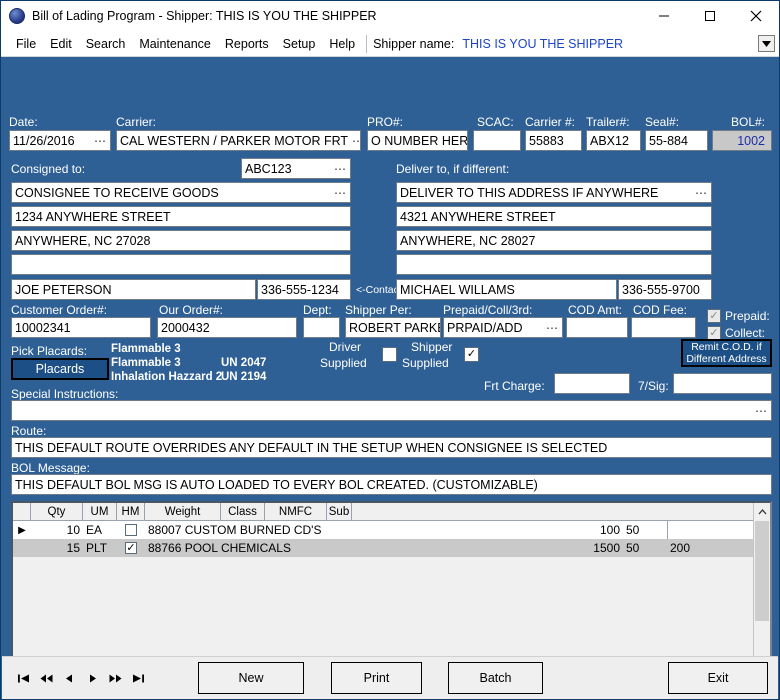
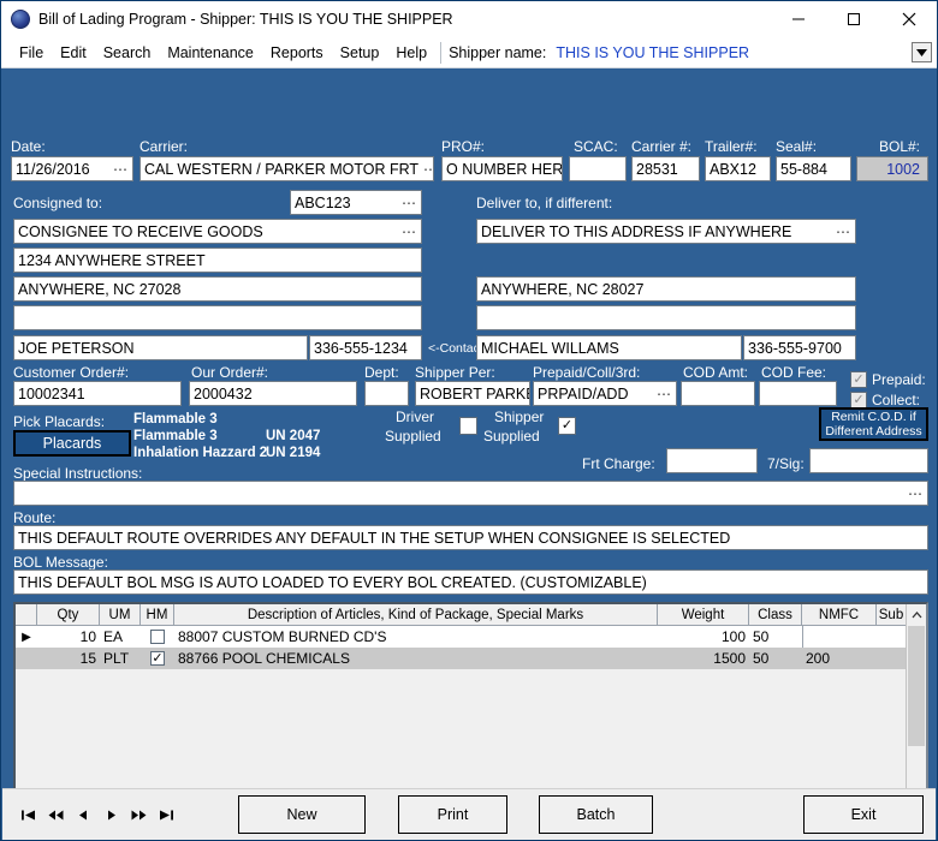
  Bill of Lading Program - Shipper: THIS IS YOU THE SHIPPER
  File
  Edit
  Search
  Maintenance
  Reports
  Setup
  Help
  Shipper name:
  THIS IS YOU THE SHIPPER
  Date:
  11/26/2016
  ⋯
  Carrier:
  CAL WESTERN / PARKER MOTOR FRT
  ⋯
  PRO#:
  O NUMBER HER
  SCAC:
  Carrier #:
- 55883
+ 28531
  Trailer#:
  ABX12
  Seal#:
  55-884
  BOL#:
  1002
  Consigned to:
  ABC123
  ⋯
  CONSIGNEE TO RECEIVE GOODS
  ⋯
  1234 ANYWHERE STREET
  ANYWHERE, NC 27028
  JOE PETERSON
  336-555-1234
  Deliver to, if different:
  DELIVER TO THIS ADDRESS IF ANYWHERE
  ⋯
- 4321 ANYWHERE STREET
  ANYWHERE, NC 28027
  MICHAEL WILLAMS
  336-555-9700
  Customer Order#:
  10002341
  Our Order#:
  2000432
  Dept:
  Shipper Per:
  ROBERT PARK
  Prepaid/Coll/3rd:
  PRPAID/ADD
  ⋯
  COD Amt:
  COD Fee:
  ✓
  Prepaid:
  ✓
  Collect:
  Pick Placards:
  Placards
  Flammable 3
  Flammable 3
  Inhalation Hazzard 2
  UN 2047
  UN 2194
  Driver
  Supplied
  Shipper
  Supplied
  ✓
  Remit C.O.D. if
  Different Address
  Frt Charge:
  7/Sig:
  Special Instructions:
  ⋯
  Route:
  THIS DEFAULT ROUTE OVERRIDES ANY DEFAULT IN THE SETUP WHEN CONSIGNEE IS SELECTED
  BOL Message:
  THIS DEFAULT BOL MSG IS AUTO LOADED TO EVERY BOL CREATED. (CUSTOMIZABLE)
  Qty
  UM
  HM
+ Description of Articles, Kind of Package, Special Marks
  Weight
  Class
  NMFC
  Sub
  ▶
  10
  EA
  88007 CUSTOM BURNED CD'S
  100
  50
  15
  PLT
  ✓
  88766 POOL CHEMICALS
  1500
  50
  200
  New
  Print
  Batch
  Exit
